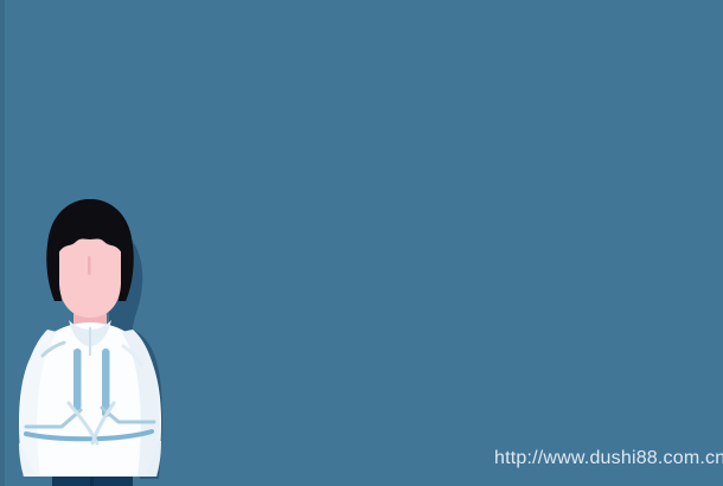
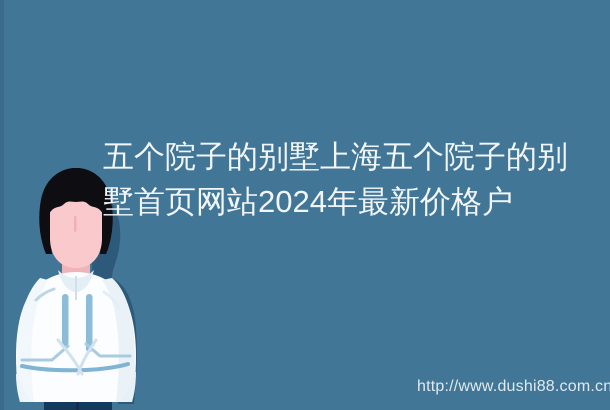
+ 五个院子的别墅上海五个院子的别墅首页网站2024年最新价格户
  http://www.dushi88.com.cn
